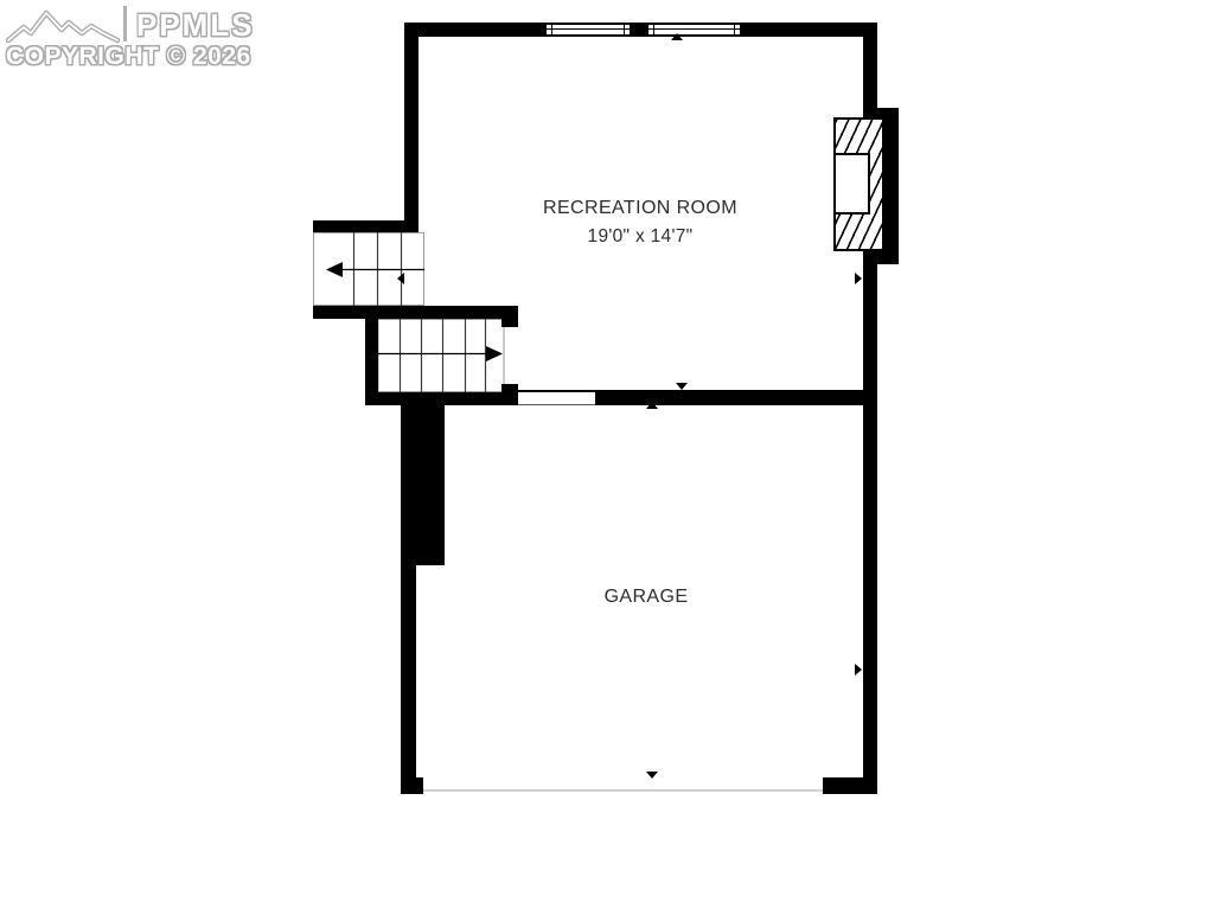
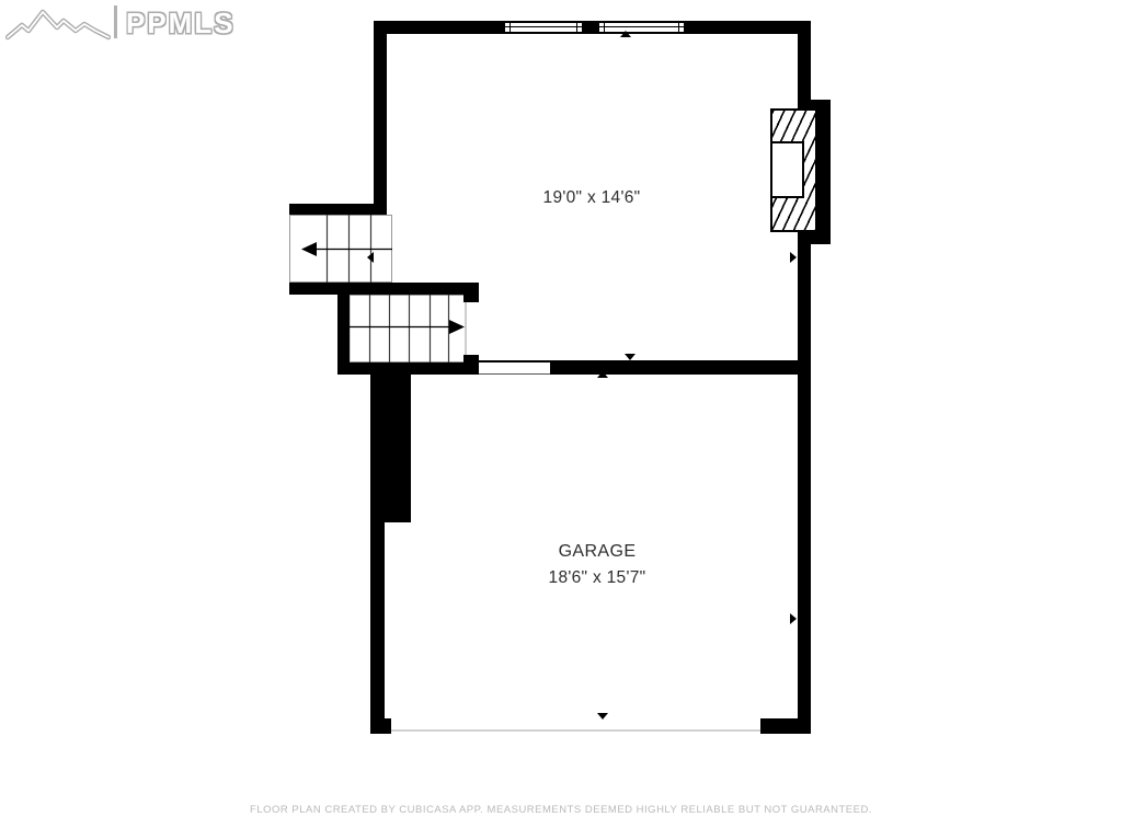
  PPMLS
- COPYRIGHT © 2026
- RECREATION ROOM
- 19'0" x 14'7"
+ 19'0" x 14'6"
  GARAGE
+ 18'6" x 15'7"
+ FLOOR PLAN CREATED BY CUBICASA APP. MEASUREMENTS DEEMED HIGHLY RELIABLE BUT NOT GUARANTEED.
